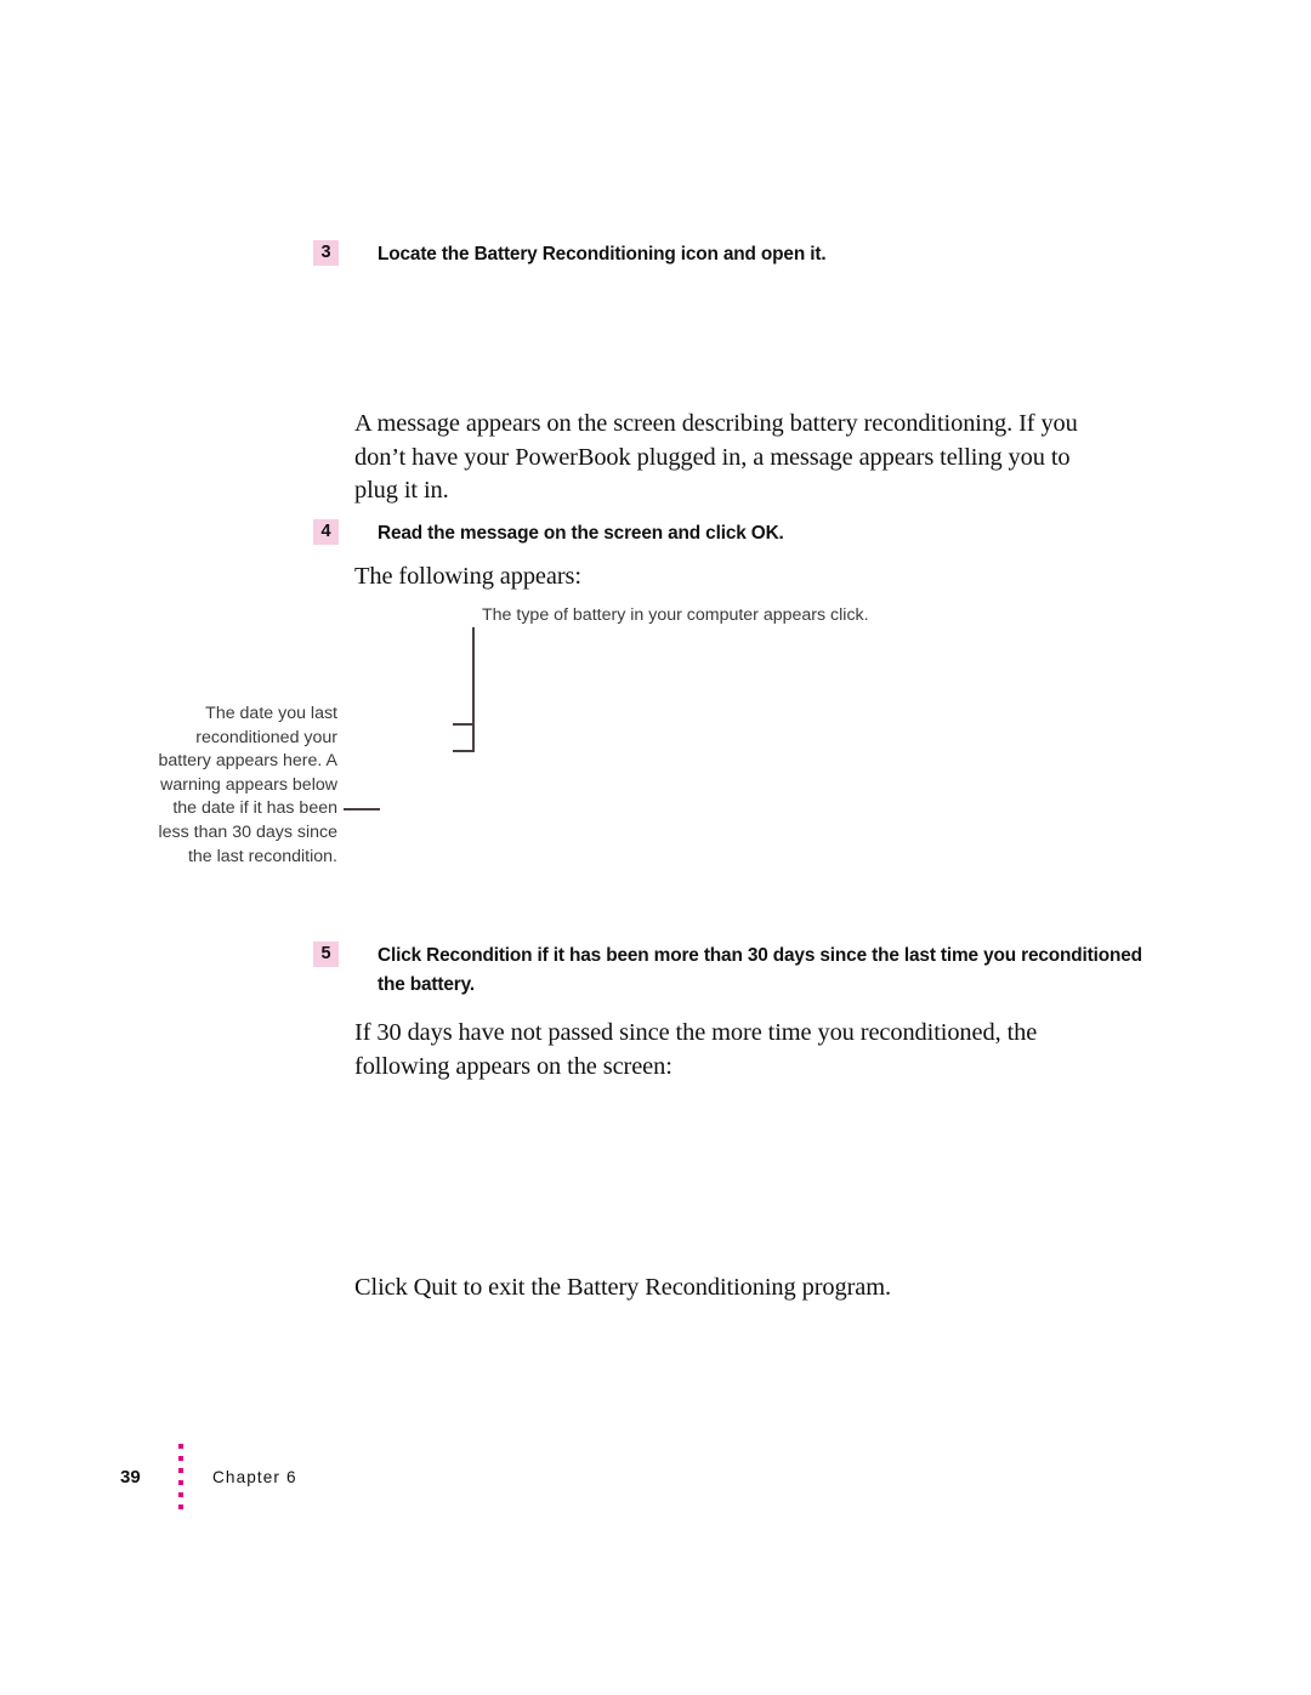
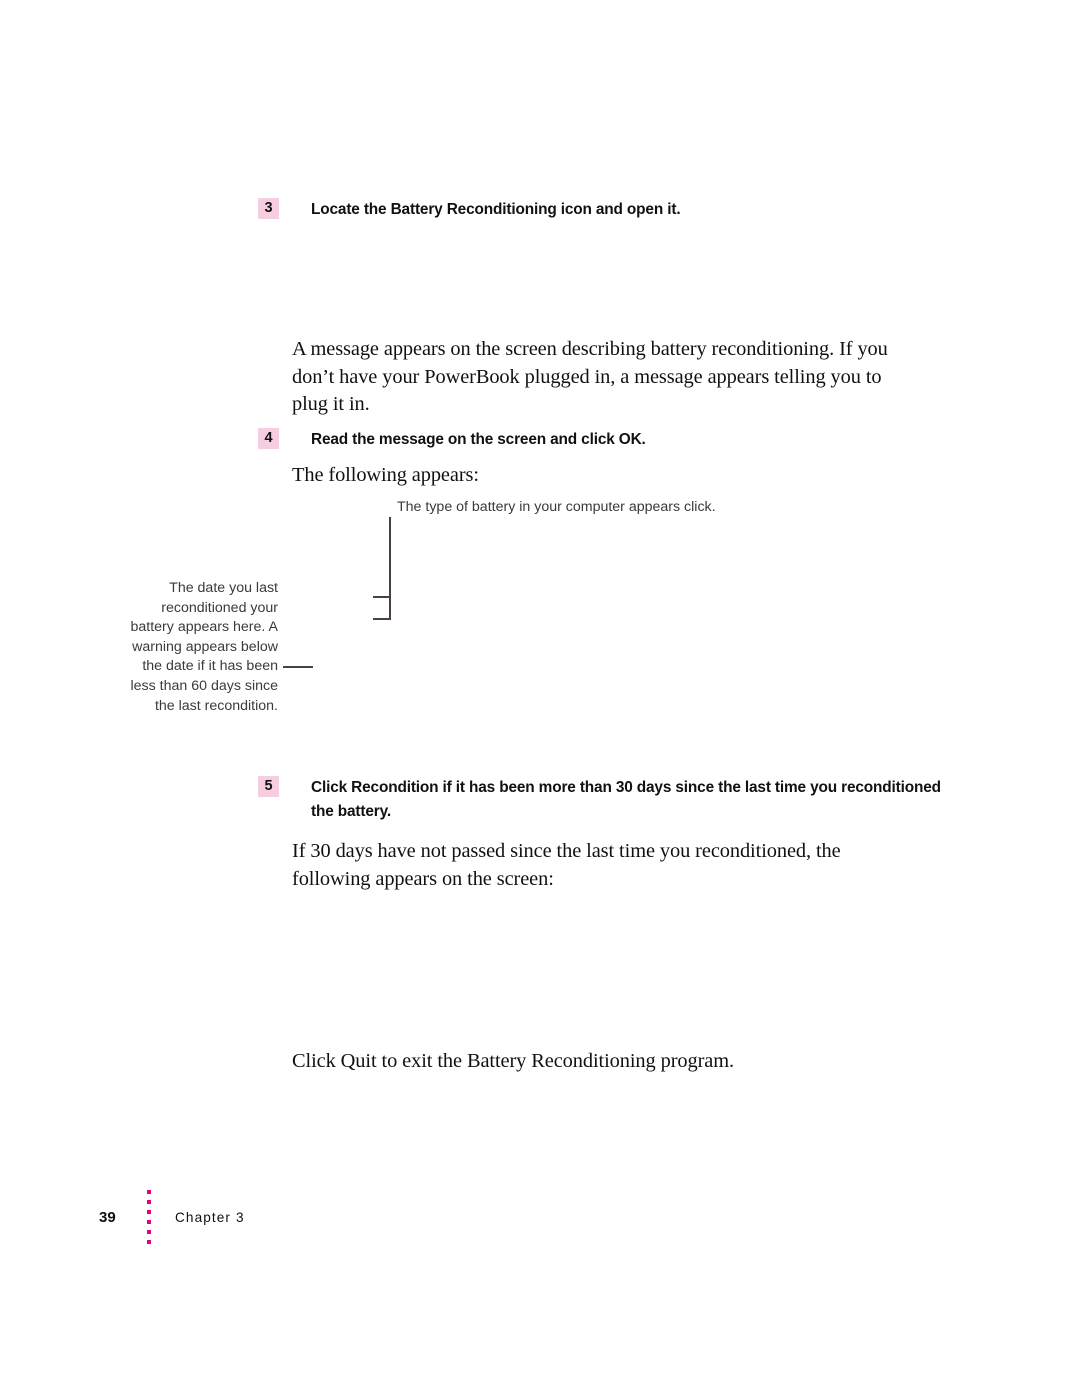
  3
  Locate the Battery Reconditioning icon and open it.
  A message appears on the screen describing battery reconditioning. If you don’t have your PowerBook plugged in, a message appears telling you to plug it in.
  4
  Read the message on the screen and click OK.
  The following appears:
  The type of battery in your computer appears click.
- The date you last reconditioned your battery appears here. A warning appears below the date if it has been less than 30 days since the last recondition.
+ The date you last reconditioned your battery appears here. A warning appears below the date if it has been less than 60 days since the last recondition.
  5
  Click Recondition if it has been more than 30 days since the last time you reconditioned the battery.
- If 30 days have not passed since the more time you reconditioned, the following appears on the screen:
+ If 30 days have not passed since the last time you reconditioned, the following appears on the screen:
  Click Quit to exit the Battery Reconditioning program.
  39
- Chapter 6
+ Chapter 3
